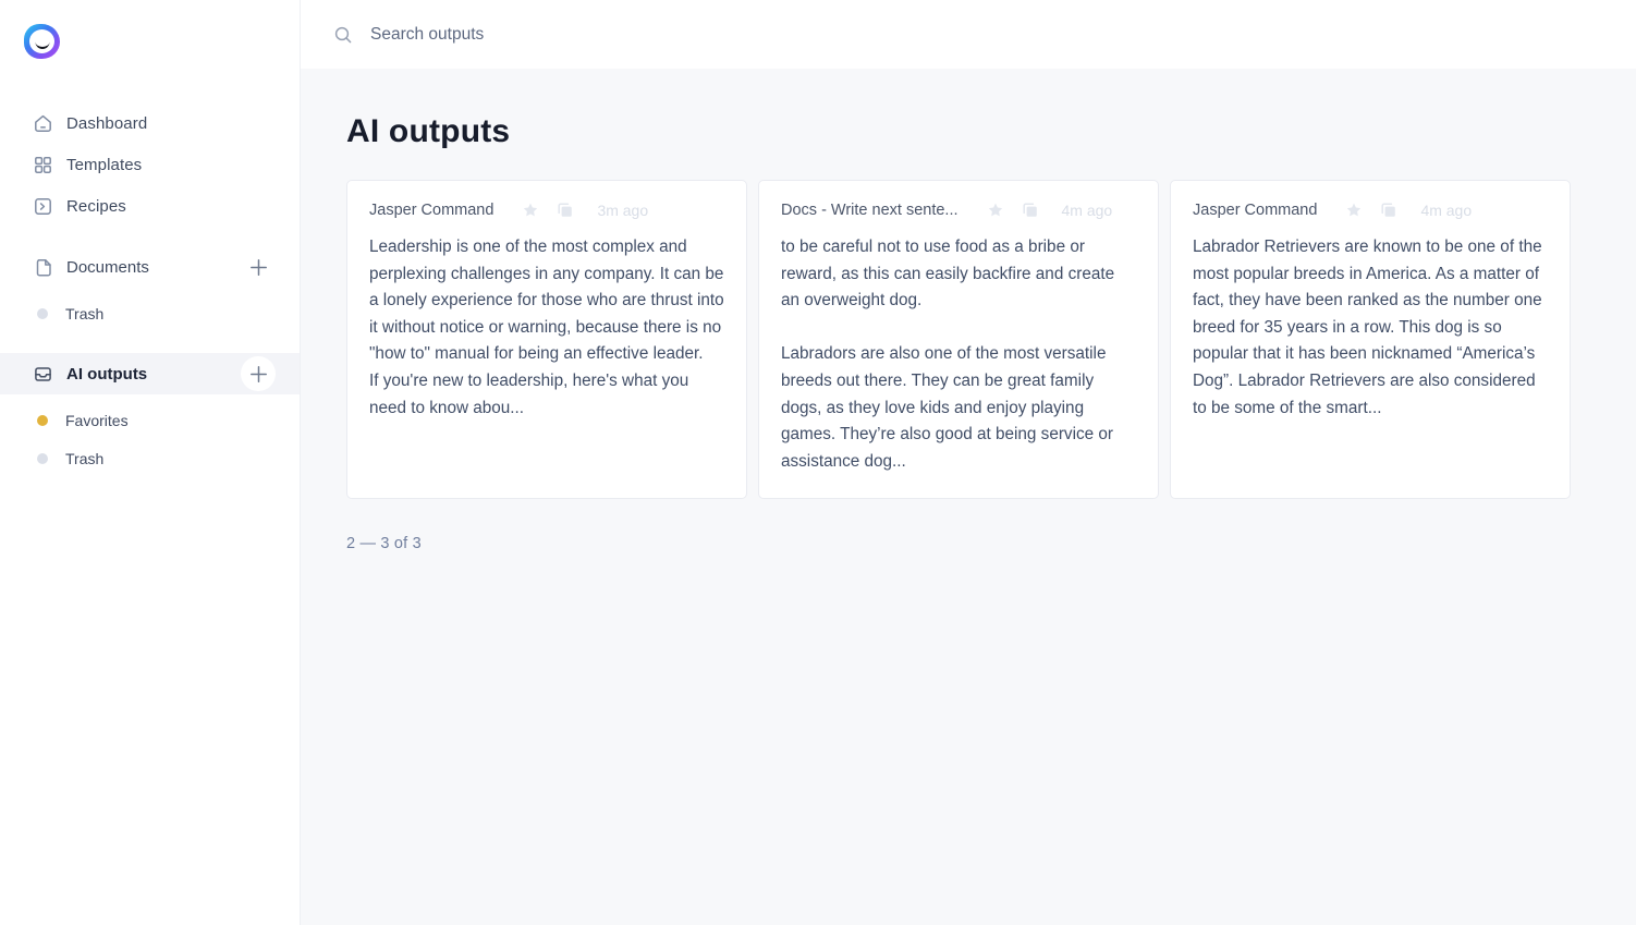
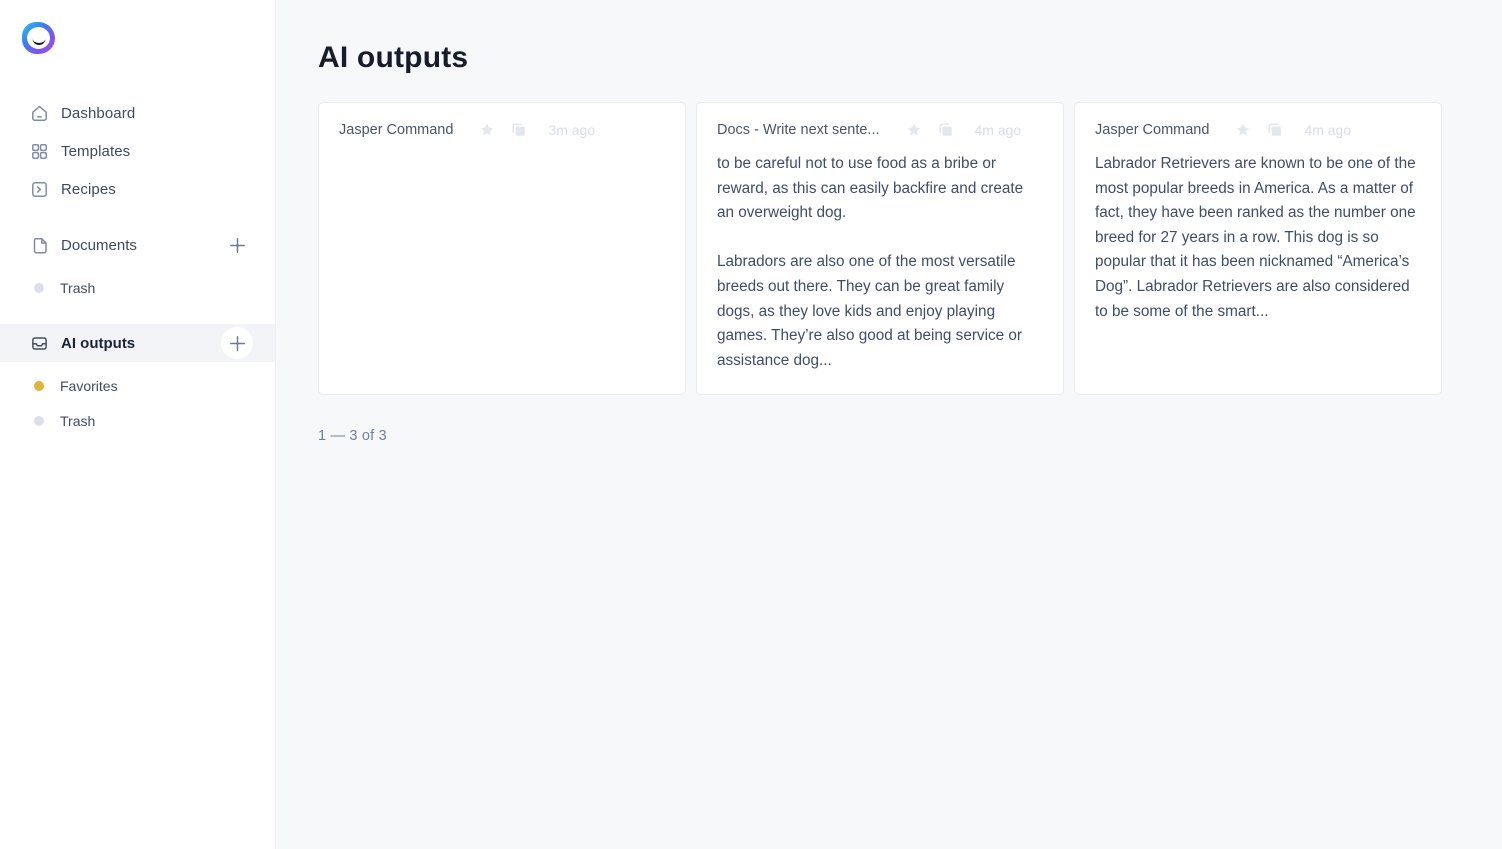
  Dashboard
  Templates
  Recipes
  Documents
  Trash
  AI outputs
  Favorites
  Trash
- Search outputs
  AI outputs
  Jasper Command
  3m ago
- Leadership is one of the most complex and perplexing challenges in any company. It can be a lonely experience for those who are thrust into it without notice or warning, because there is no "how to" manual for being an effective leader.
- If you're new to leadership, here's what you need to know abou...
  Docs - Write next sente...
  4m ago
  to be careful not to use food as a bribe or reward, as this can easily backfire and create an overweight dog.
  Labradors are also one of the most versatile breeds out there. They can be great family dogs, as they love kids and enjoy playing games. They’re also good at being service or assistance dog...
  Jasper Command
  4m ago
- Labrador Retrievers are known to be one of the most popular breeds in America. As a matter of fact, they have been ranked as the number one breed for 35 years in a row. This dog is so popular that it has been nicknamed “America’s Dog”. Labrador Retrievers are also considered to be some of the smart...
+ Labrador Retrievers are known to be one of the most popular breeds in America. As a matter of fact, they have been ranked as the number one breed for 27 years in a row. This dog is so popular that it has been nicknamed “America’s Dog”. Labrador Retrievers are also considered to be some of the smart...
- 2 — 3 of 3
+ 1 — 3 of 3
